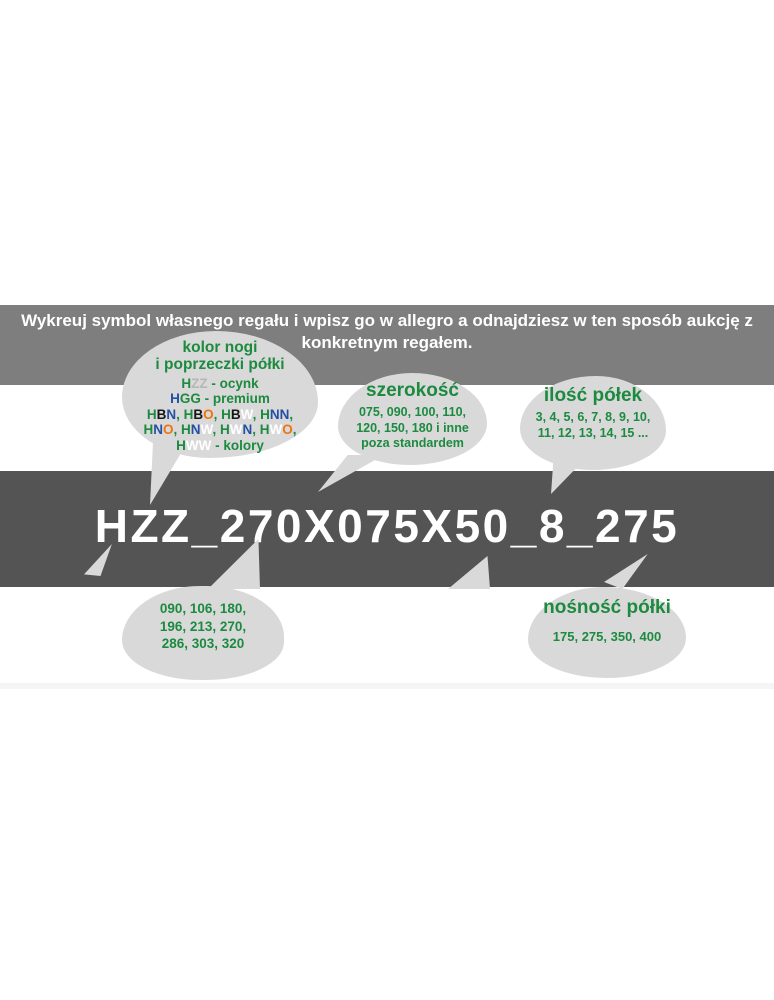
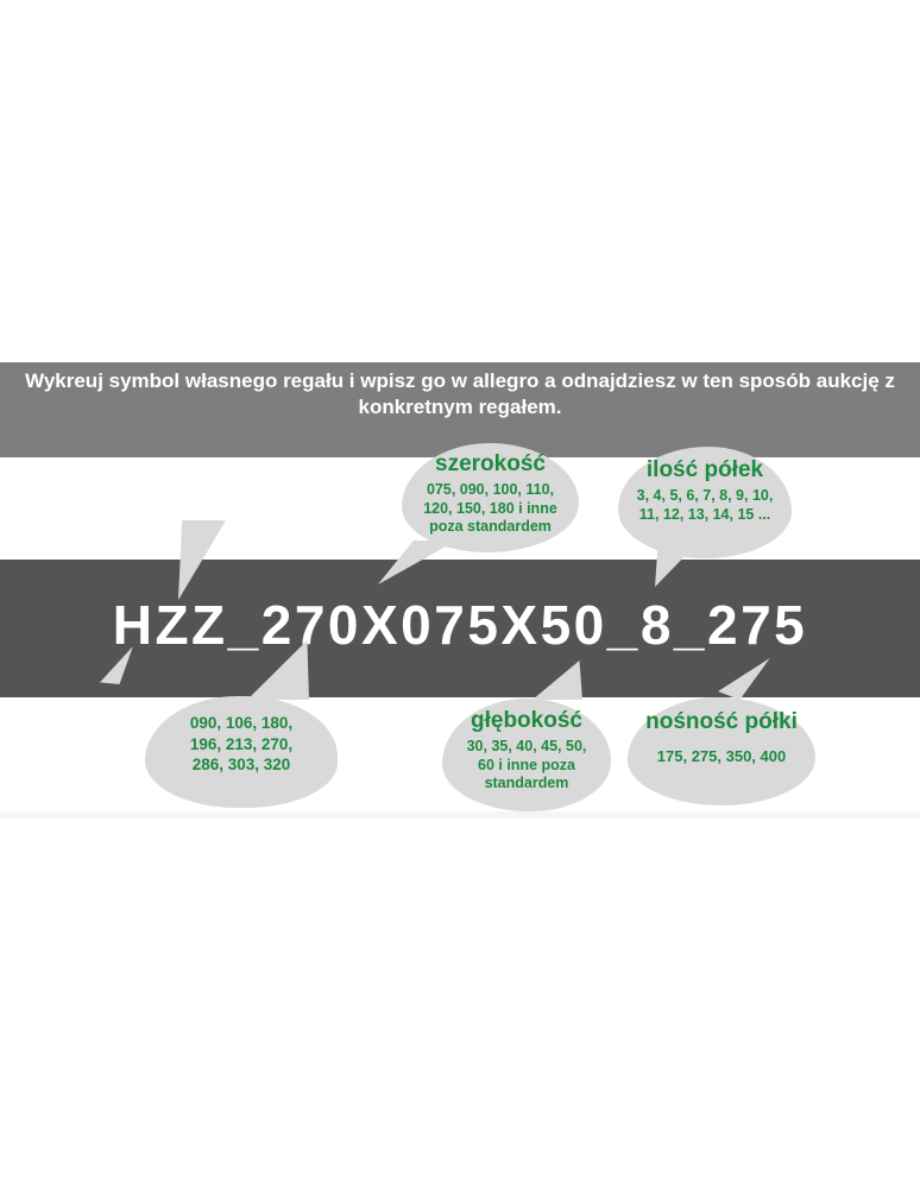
  Wykreuj symbol własnego regału i wpisz go w allegro a odnajdziesz w ten sposób aukcję z
  konkretnym regałem.
  HZZ_270X075X50_8_275
- kolor nogi
- i poprzeczki półki
- HZZ - ocynk
- HGG - premium
- HBN, HBO, HBW, HNN,
- HNO, HNW, HWN, HWO,
- HWW - kolory
  szerokość
  075, 090, 100, 110,
  120, 150, 180 i inne
  poza standardem
  ilość półek
  3, 4, 5, 6, 7, 8, 9, 10,
  11, 12, 13, 14, 15 ...
  090, 106, 180,
  196, 213, 270,
  286, 303, 320
+ głębokość
+ 30, 35, 40, 45, 50,
+ 60 i inne poza
+ standardem
  nośność półki
  175, 275, 350, 400
